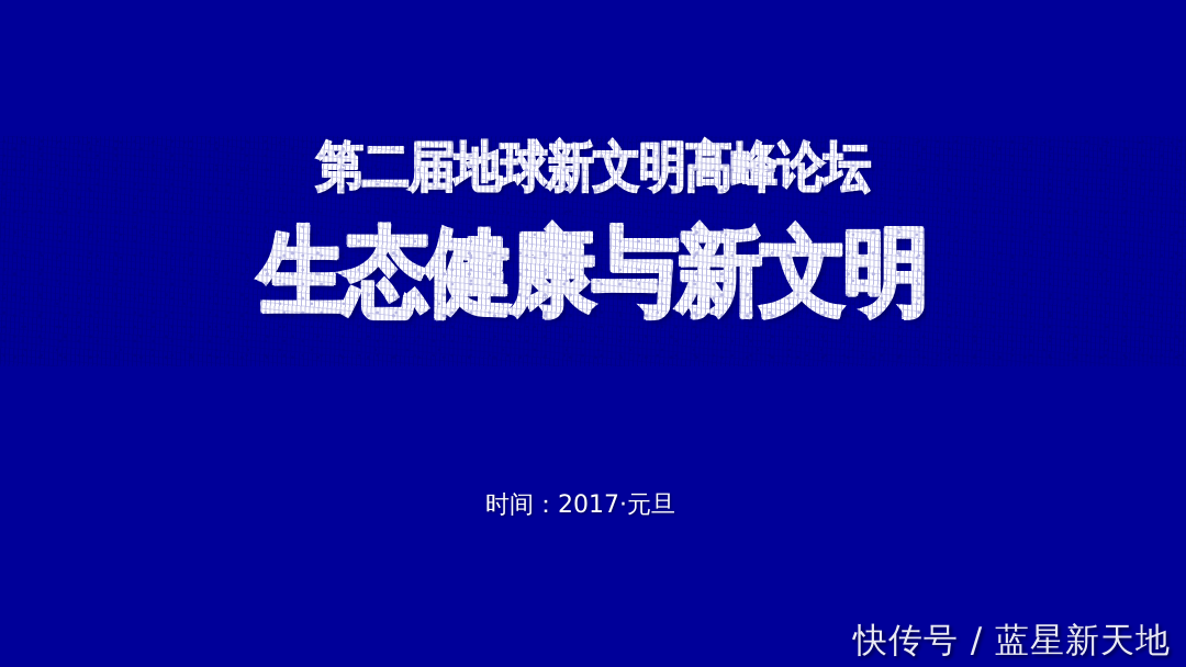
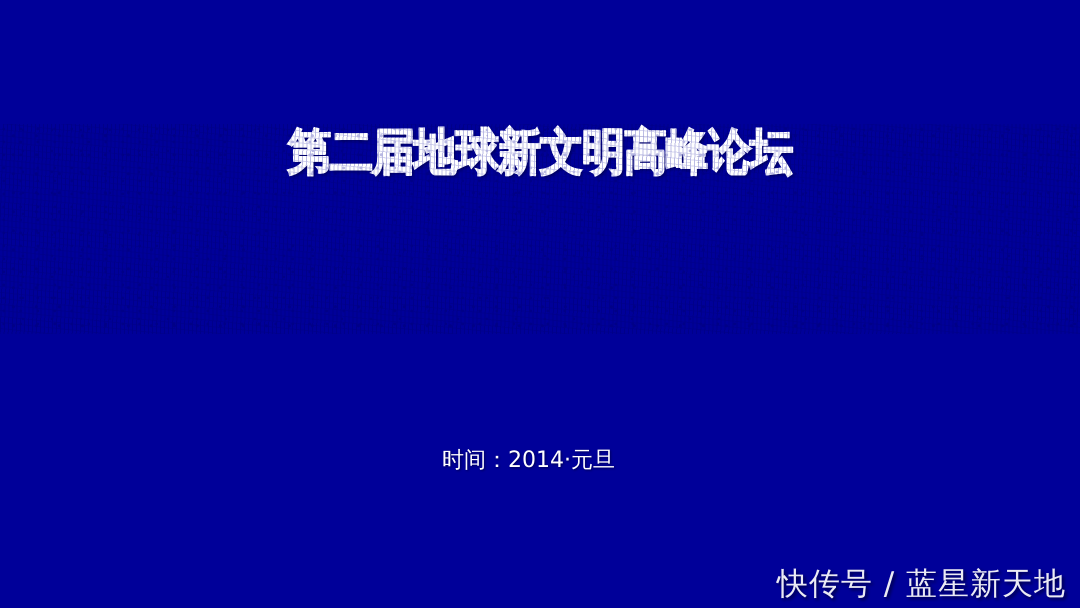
  第二届地球新文明高峰论坛
- 生态健康与新文明
- 时间：2017·元旦
+ 时间：2014·元旦
  快传号 / 蓝星新天地
